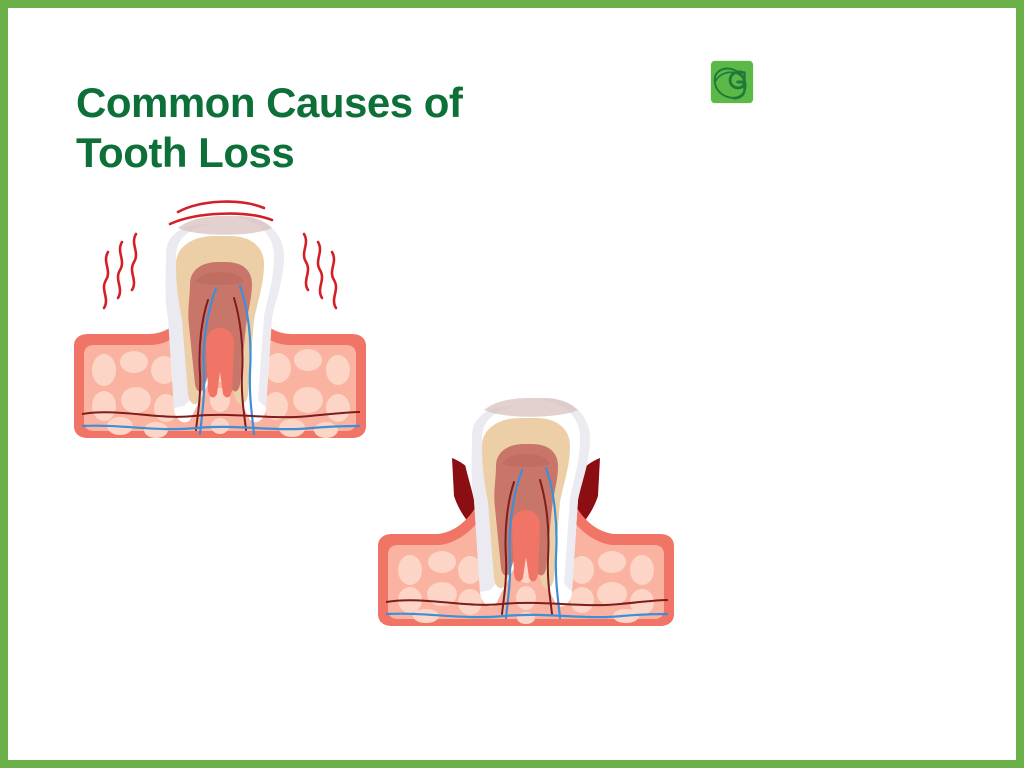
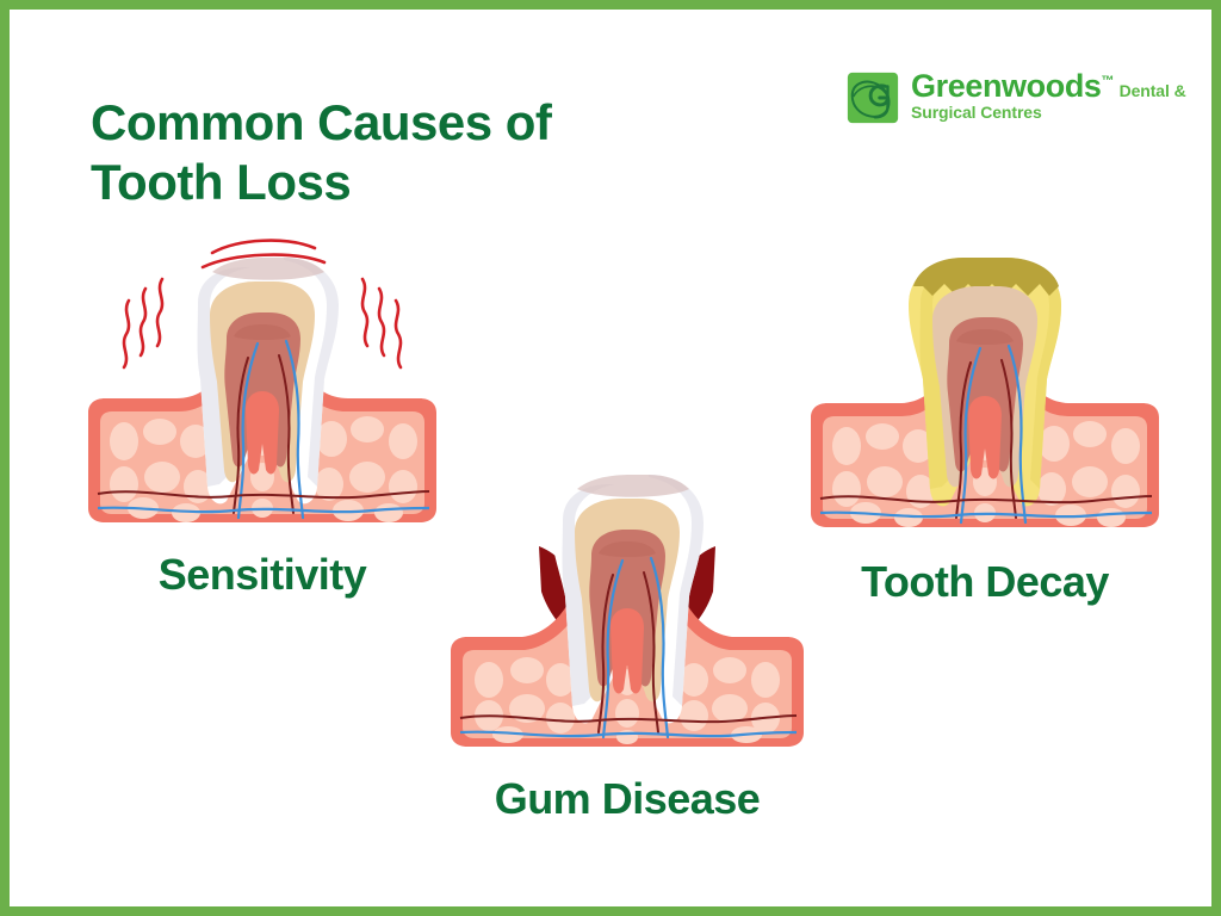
  Common Causes of
  Tooth Loss
+ Greenwoods™ Dental & Surgical Centres
+ Sensitivity
+ Gum Disease
+ Tooth Decay
